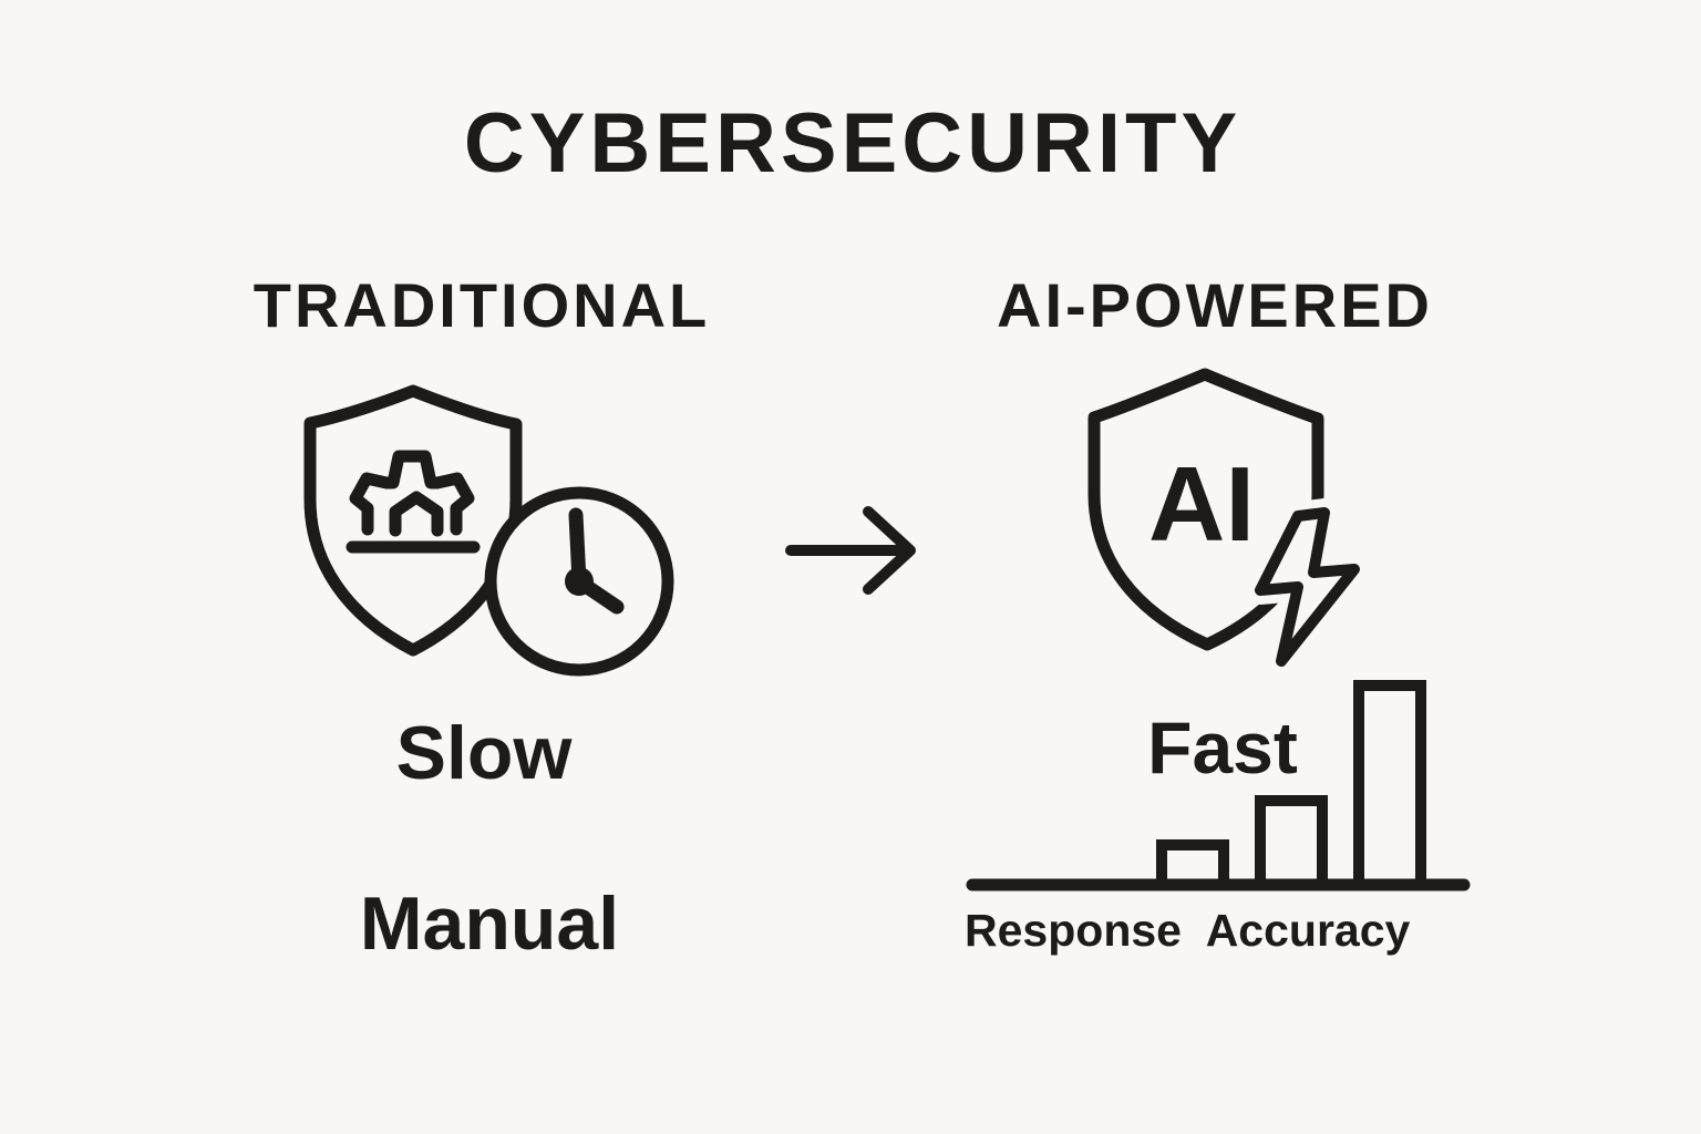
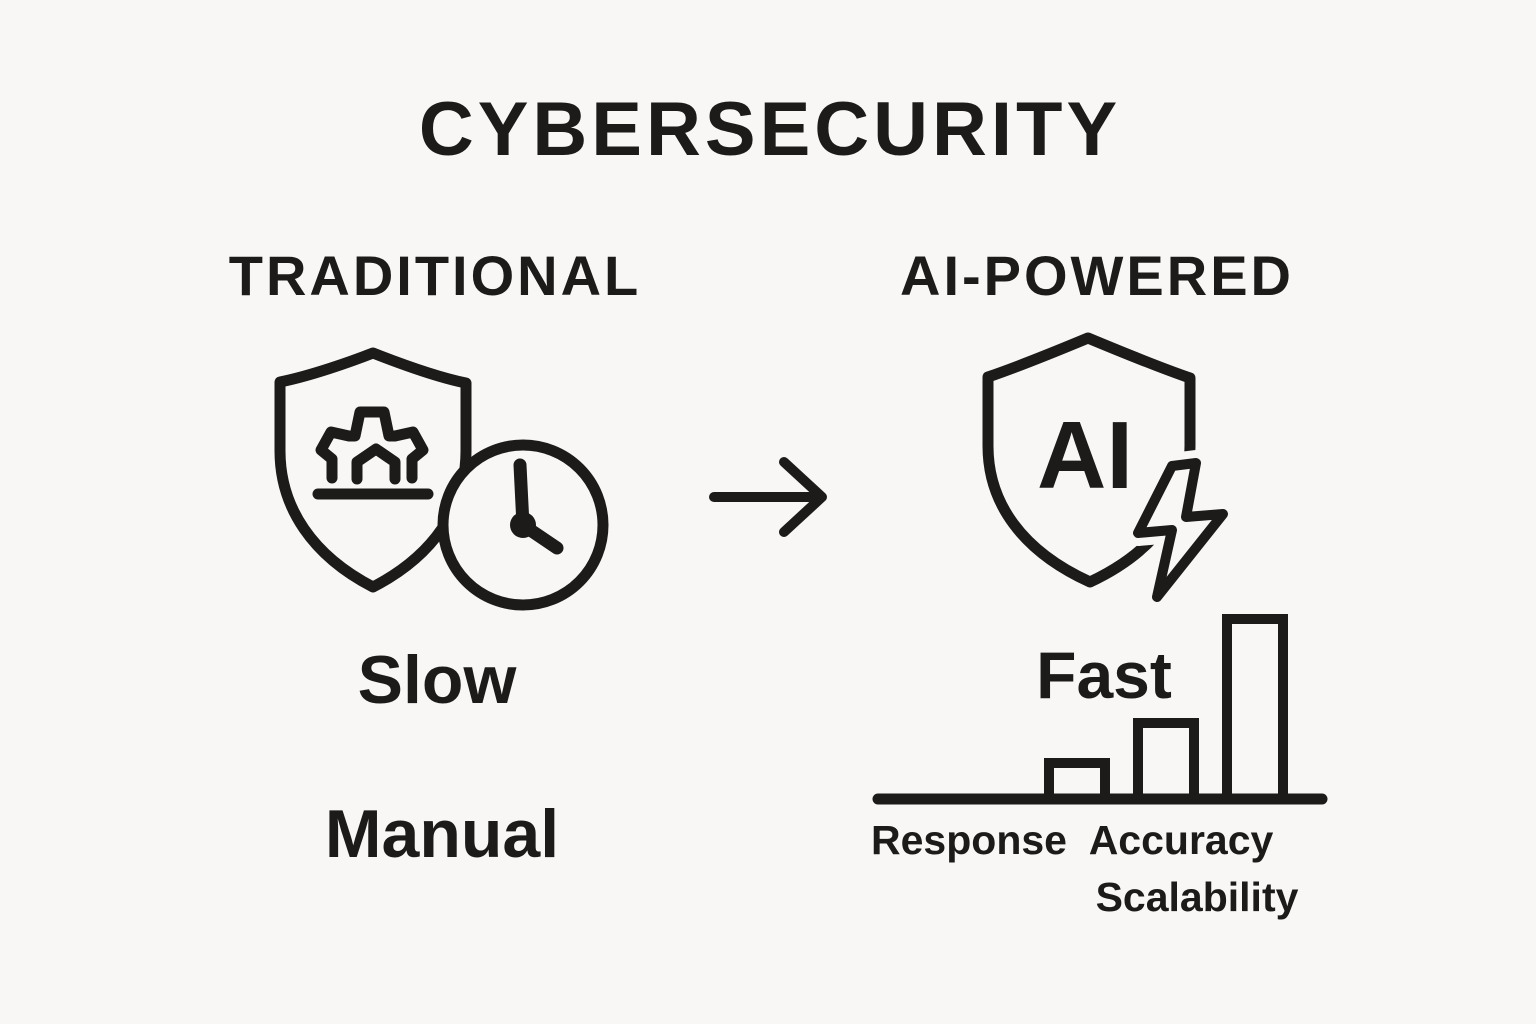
  CYBERSECURITY
  TRADITIONAL
  AI-POWERED
  AI
  Slow
  Manual
  Fast
  Response
  Accuracy
+ Scalability
